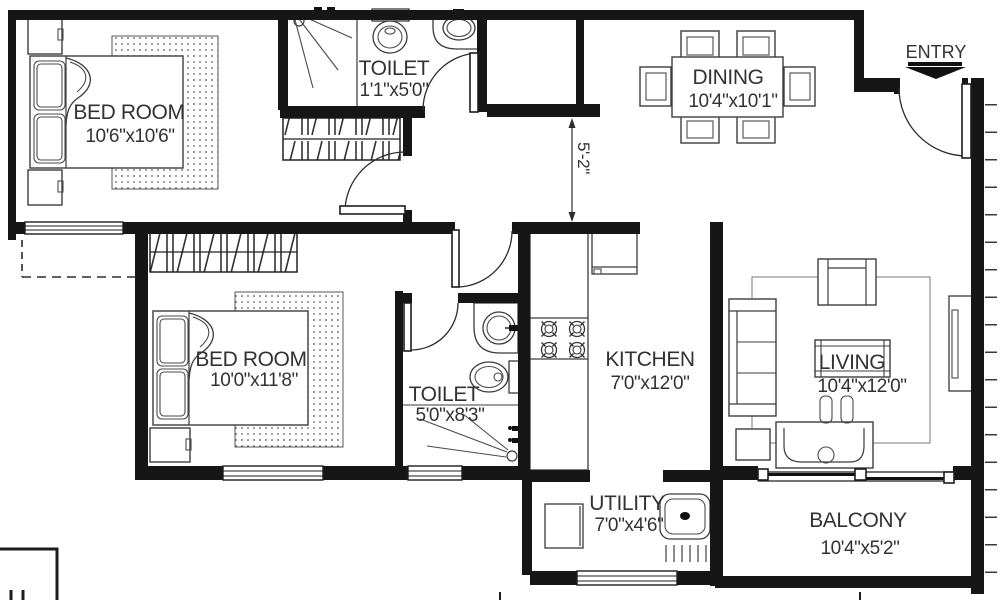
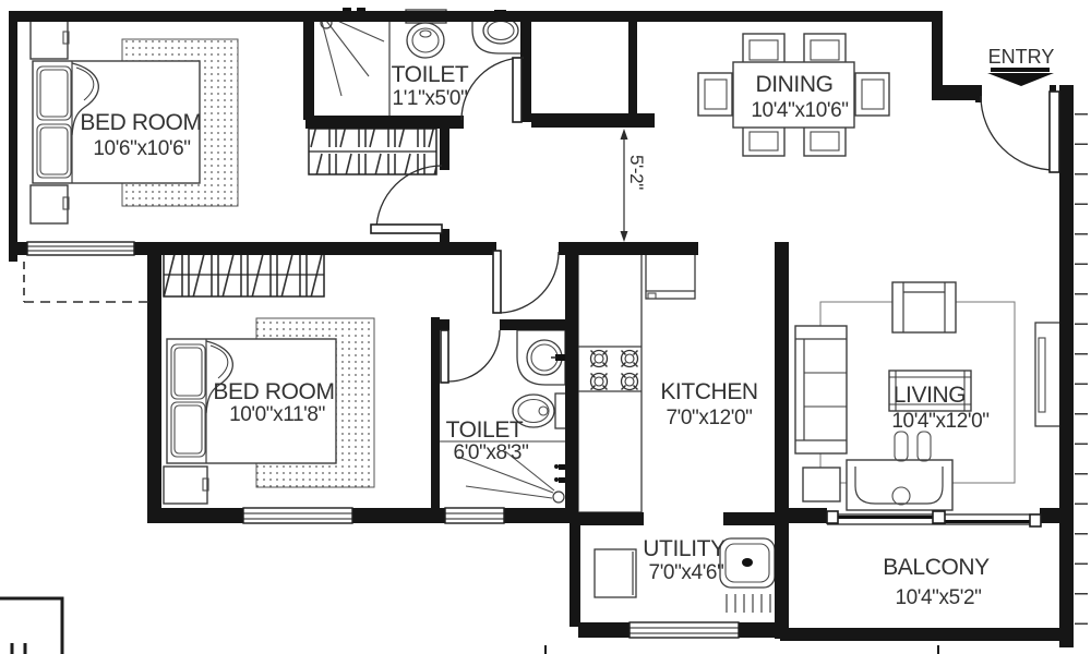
  ENTRY
  BED ROOM
  10'6"x10'6"
  TOILET
  1'1"x5'0"
  DINING
- 10'4"x10'1"
+ 10'4"x10'6"
  BED ROOM
  10'0"x11'8"
  TOILET
- 5'0"x8'3"
+ 6'0"x8'3"
  KITCHEN
  7'0"x12'0"
  LIVING
  10'4"x12'0"
  UTILITY
  7'0"x4'6"
  BALCONY
  10'4"x5'2"
